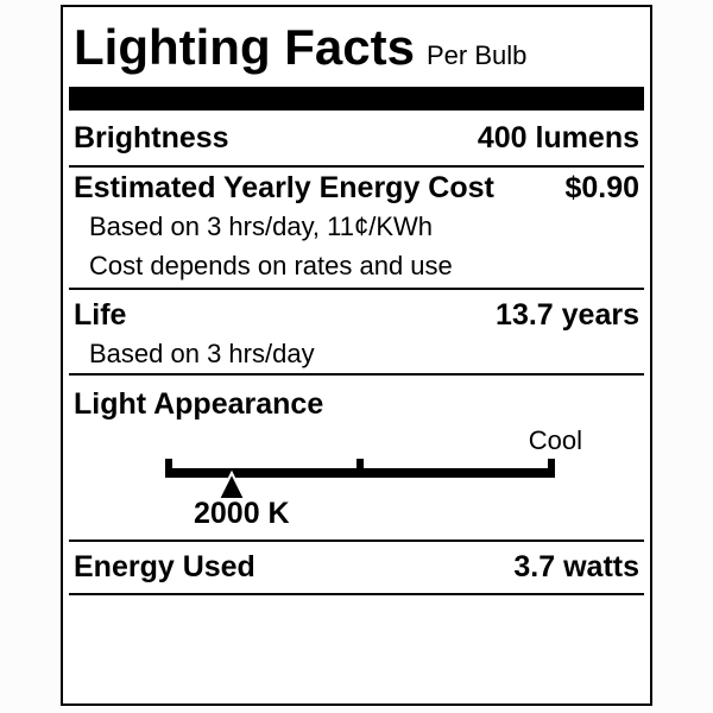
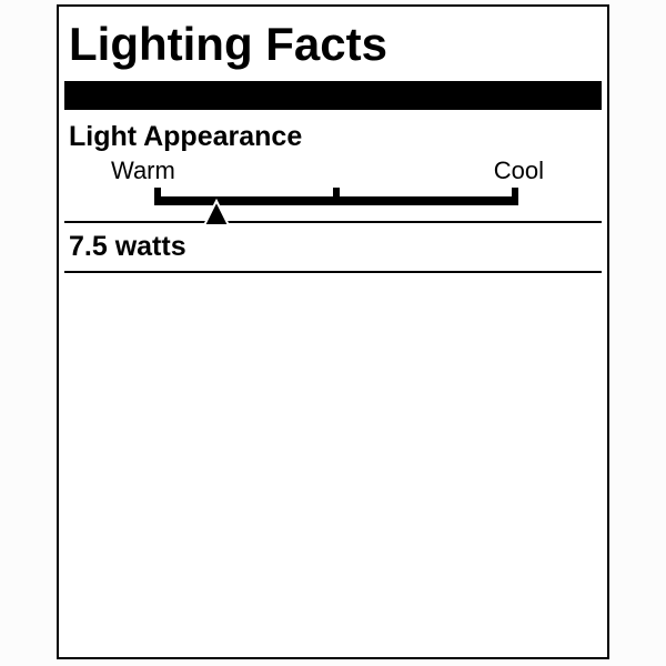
  Lighting Facts
- Per Bulb
- Brightness
- 400 lumens
- Estimated Yearly Energy Cost
- $0.90
- Based on 3 hrs/day, 11¢/KWh
- Cost depends on rates and use
- Life
- 13.7 years
- Based on 3 hrs/day
  Light Appearance
+ Warm
  Cool
- 2000 K
- Energy Used
- 3.7 watts
+ 7.5 watts
